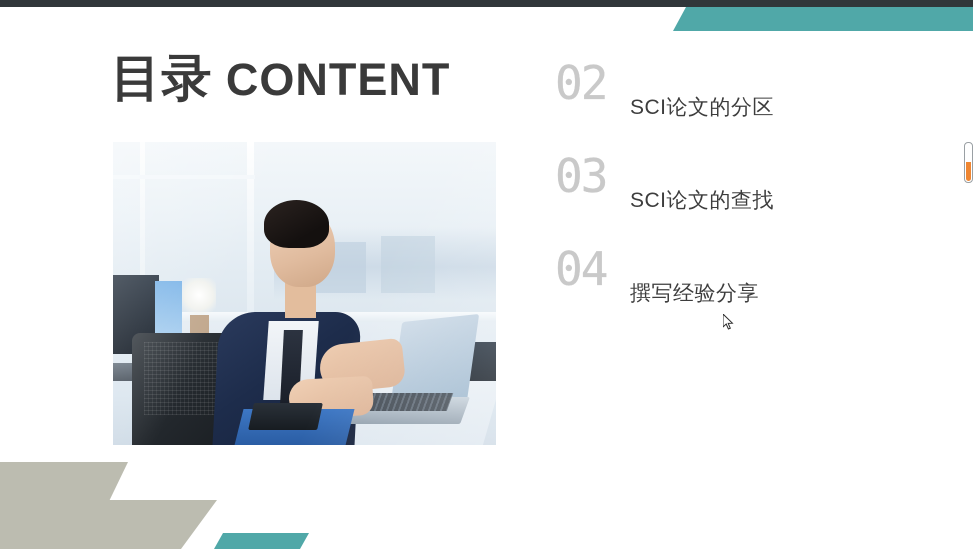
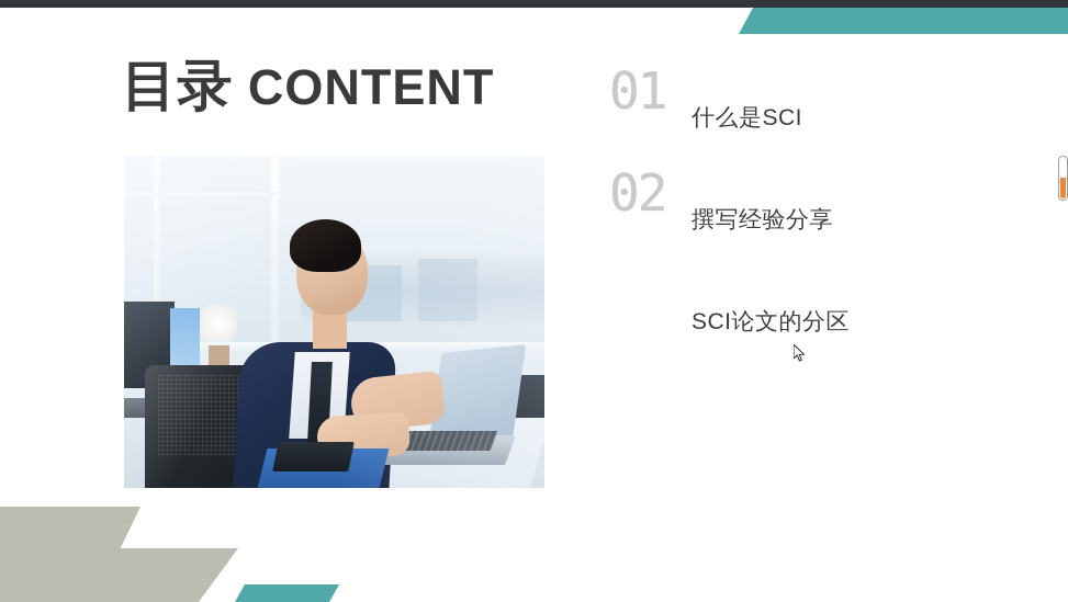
  目录 CONTENT
+ 01
+ 什么是SCI
  02
- SCI论文的分区
+ 撰写经验分享
- 03
- SCI论文的查找
- 04
- 撰写经验分享
+ SCI论文的分区
